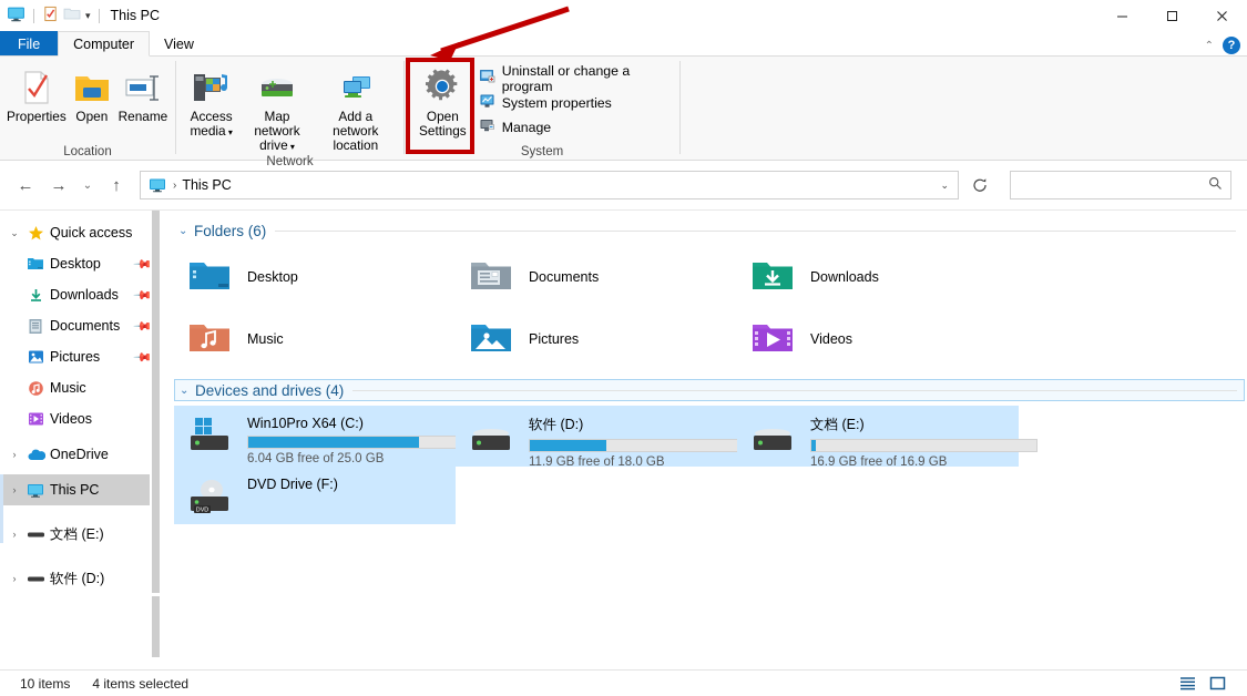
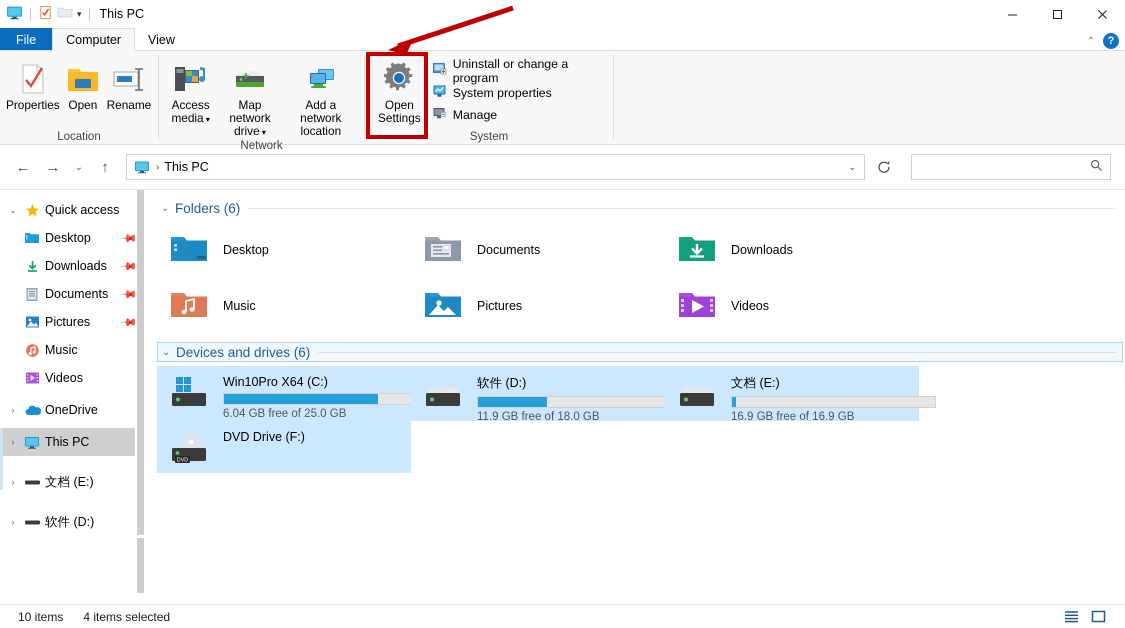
  ▾
  This PC
  File
  Computer
  View
  ⌃
  ?
  Properties
  Open
  Rename
  Location
  Access
  media ▾
  Map network
  drive ▾
  Add a network
  location
  Network
  Open
  Settings
  Uninstall or change a program
  System properties
  Manage
  System
  ←
  →
  ⌄
  ↑
  ›
  This PC
  ⌄
  ⌄
  Quick access
  Desktop
  Downloads
  Documents
  Pictures
  Music
  Videos
  ›
  OneDrive
  ›
  This PC
  ›
  文档 (E:)
  ›
  软件 (D:)
  ⌄
  Folders (6)
  Desktop
  Documents
  Downloads
  Music
  Pictures
  Videos
  ⌄
- Devices and drives (4)
+ Devices and drives (6)
  Win10Pro X64 (C:)
  6.04 GB free of 25.0 GB
  软件 (D:)
  11.9 GB free of 18.0 GB
  文档 (E:)
  16.9 GB free of 16.9 GB
  DVD Drive (F:)
  10 items
  4 items selected
